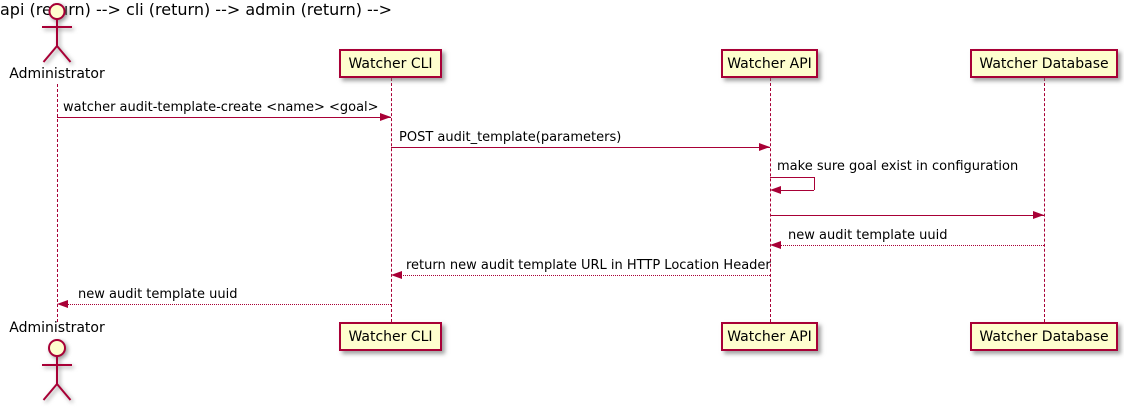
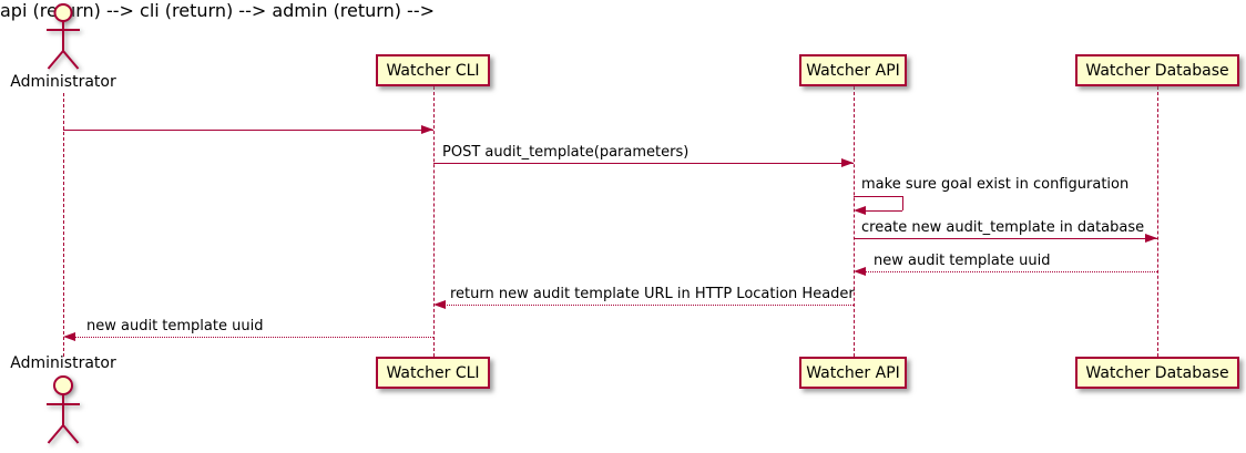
  Administrator
  Watcher CLI
  Watcher API
  Watcher Database
- watcher audit-template-create <name> <goal>
  POST audit_template(parameters)
  make sure goal exist in configuration
+ create new audit_template in database
  api (return) -->
  new audit template uuid
  cli (return) -->
  return new audit template URL in HTTP Location Header
  admin (return) -->
  new audit template uuid
  Watcher CLI
  Watcher API
  Watcher Database
  Administrator
